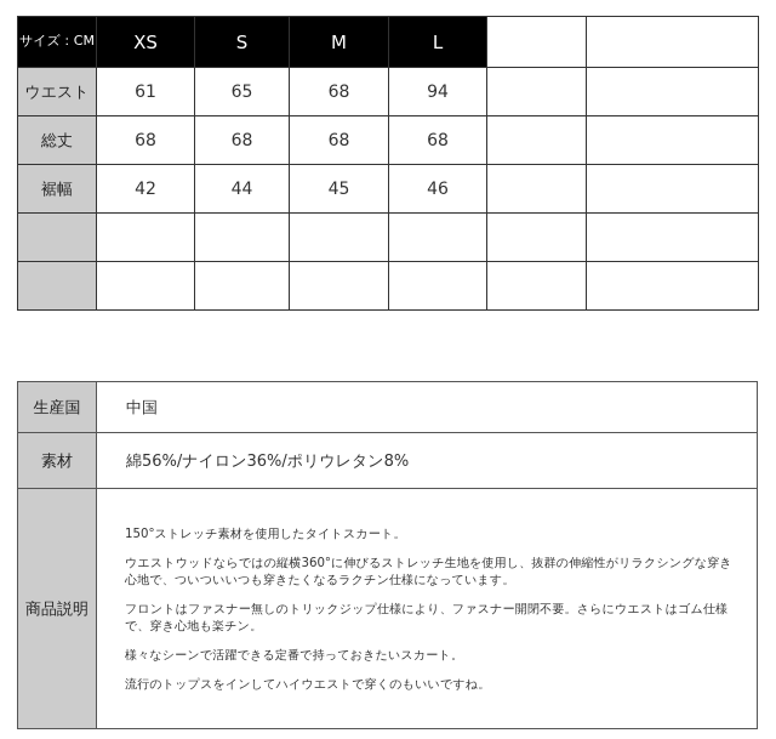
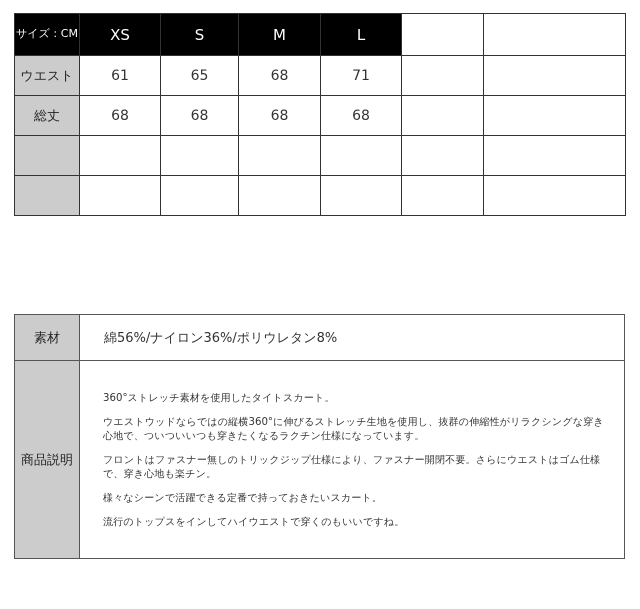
  サイズ：CM	XS	S	M	L
- ウエスト	61	65	68	94
+ ウエスト	61	65	68	71
  総丈	68	68	68	68
- 裾幅	42	44	45	46
- 生産国	中国
  素材	綿56%/ナイロン36%/ポリウレタン8%
- 商品説明	150°ストレッチ素材を使用したタイトスカート。 ウエストウッドならではの縦横360°に伸びるストレッチ生地を使用し、抜群の伸縮性がリラクシングな穿き心地で、ついついいつも穿きたくなるラクチン仕様になっています。 フロントはファスナー無しのトリックジップ仕様により、ファスナー開閉不要。さらにウエストはゴム仕様で、穿き心地も楽チン。 様々なシーンで活躍できる定番で持っておきたいスカート。 流行のトップスをインしてハイウエストで穿くのもいいですね。
+ 商品説明	360°ストレッチ素材を使用したタイトスカート。 ウエストウッドならではの縦横360°に伸びるストレッチ生地を使用し、抜群の伸縮性がリラクシングな穿き心地で、ついついいつも穿きたくなるラクチン仕様になっています。 フロントはファスナー無しのトリックジップ仕様により、ファスナー開閉不要。さらにウエストはゴム仕様で、穿き心地も楽チン。 様々なシーンで活躍できる定番で持っておきたいスカート。 流行のトップスをインしてハイウエストで穿くのもいいですね。
